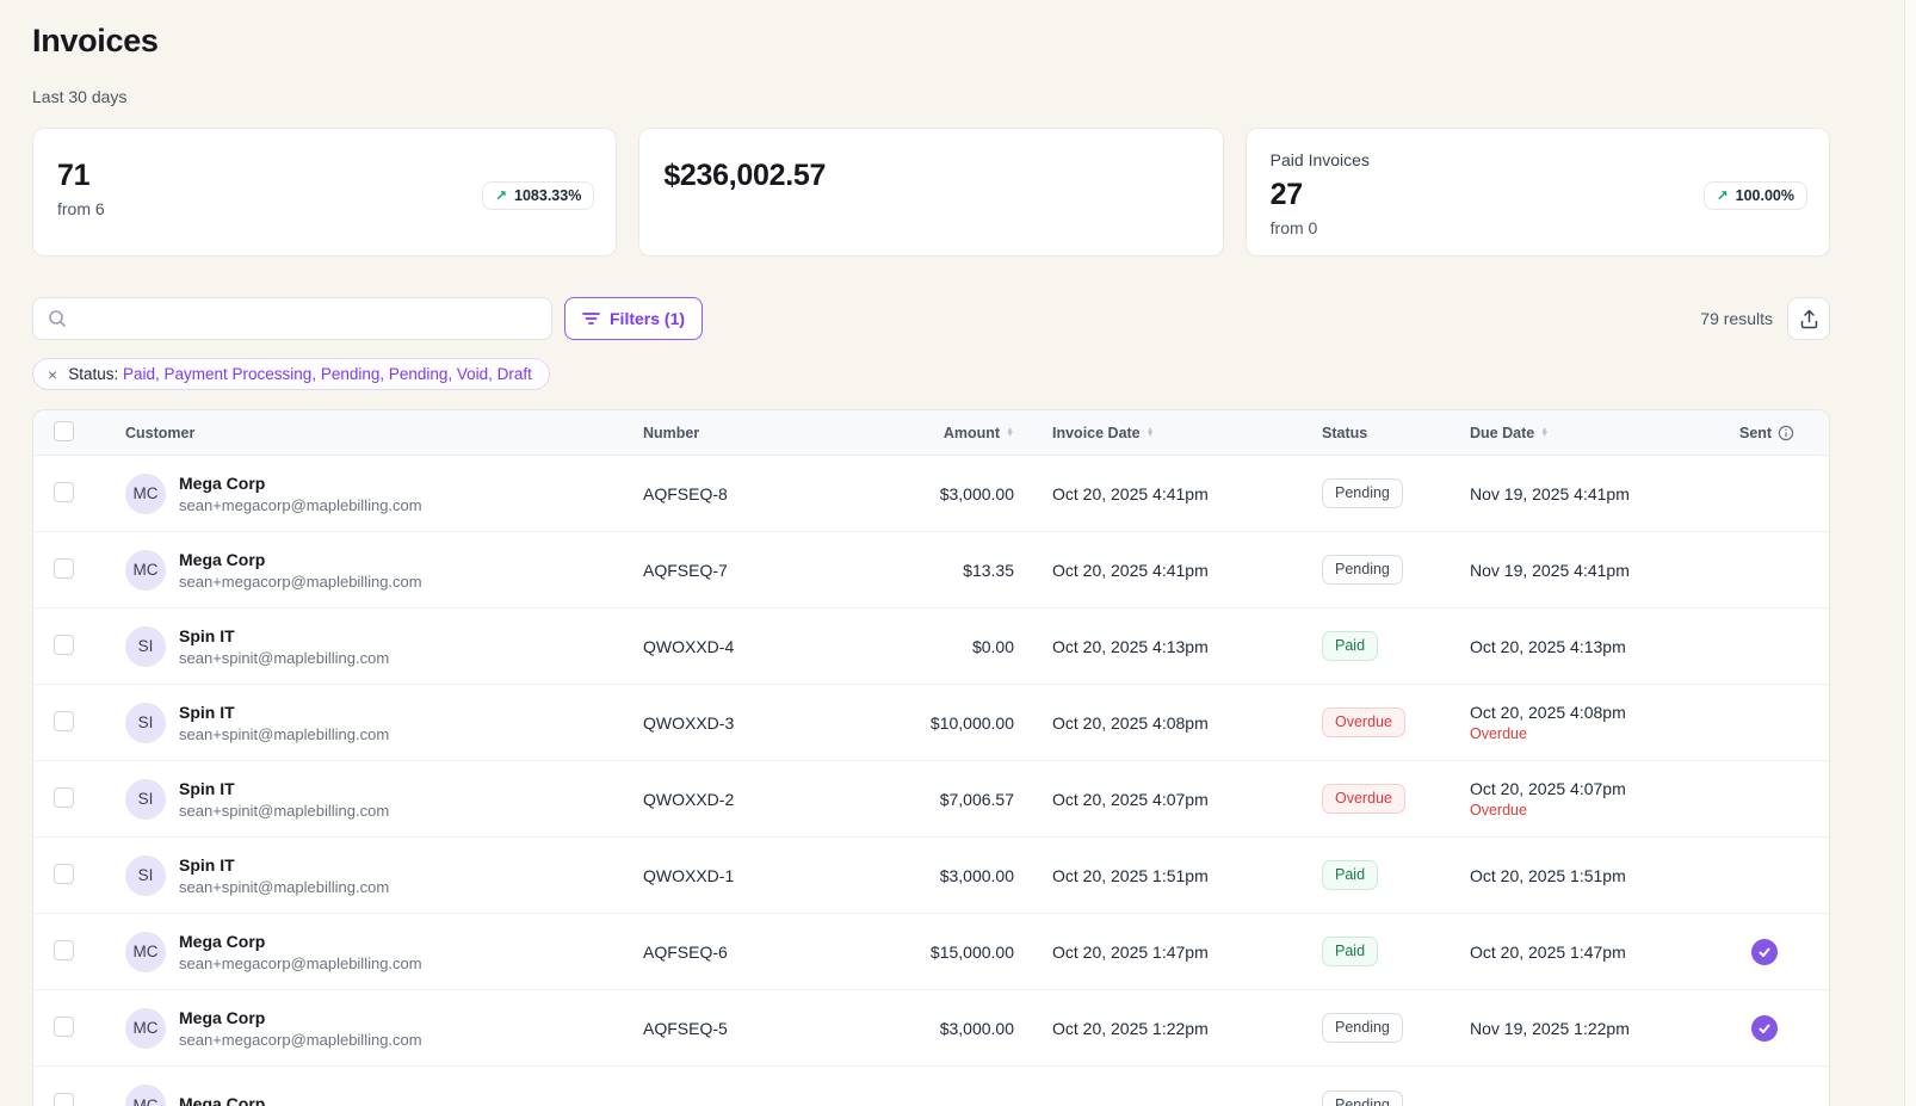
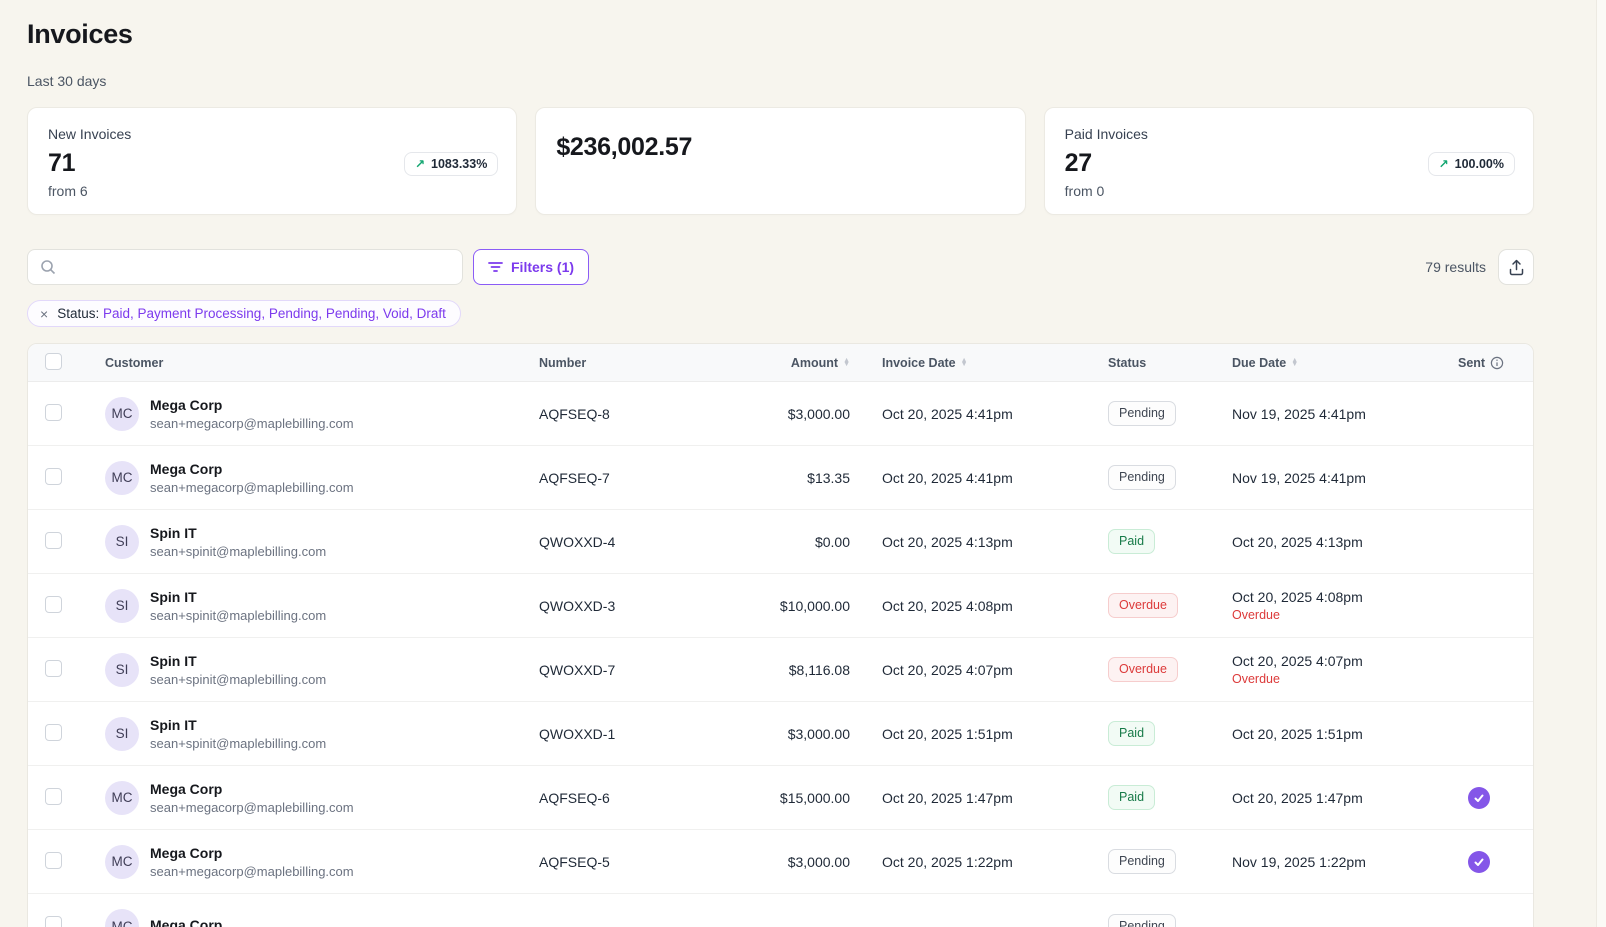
  Invoices
  Last 30 days
+ New Invoices
  71
  from 6
  ↗
  1083.33%
  $236,002.57
  Paid Invoices
  27
  from 0
  ↗
  100.00%
  Filters (1)
  79 results
  ×
  Status: Paid, Payment Processing, Pending, Pending, Void, Draft
  Customer
  Number
  Amount
  Invoice Date
  Status
  Due Date
  Sent
  MC
  Mega Corp
  sean+megacorp@maplebilling.com
  AQFSEQ-8
  $3,000.00
  Oct 20, 2025 4:41pm
  Pending
  Nov 19, 2025 4:41pm
  MC
  Mega Corp
  sean+megacorp@maplebilling.com
  AQFSEQ-7
  $13.35
  Oct 20, 2025 4:41pm
  Pending
  Nov 19, 2025 4:41pm
  SI
  Spin IT
  sean+spinit@maplebilling.com
  QWOXXD-4
  $0.00
  Oct 20, 2025 4:13pm
  Paid
  Oct 20, 2025 4:13pm
  SI
  Spin IT
  sean+spinit@maplebilling.com
  QWOXXD-3
  $10,000.00
  Oct 20, 2025 4:08pm
  Overdue
  Oct 20, 2025 4:08pm
  Overdue
  SI
  Spin IT
  sean+spinit@maplebilling.com
- QWOXXD-2
+ QWOXXD-7
- $7,006.57
+ $8,116.08
  Oct 20, 2025 4:07pm
  Overdue
  Oct 20, 2025 4:07pm
  Overdue
  SI
  Spin IT
  sean+spinit@maplebilling.com
  QWOXXD-1
  $3,000.00
  Oct 20, 2025 1:51pm
  Paid
  Oct 20, 2025 1:51pm
  MC
  Mega Corp
  sean+megacorp@maplebilling.com
  AQFSEQ-6
  $15,000.00
  Oct 20, 2025 1:47pm
  Paid
  Oct 20, 2025 1:47pm
  MC
  Mega Corp
  sean+megacorp@maplebilling.com
  AQFSEQ-5
  $3,000.00
  Oct 20, 2025 1:22pm
  Pending
  Nov 19, 2025 1:22pm
  MC
  Mega Corp
  Pending
